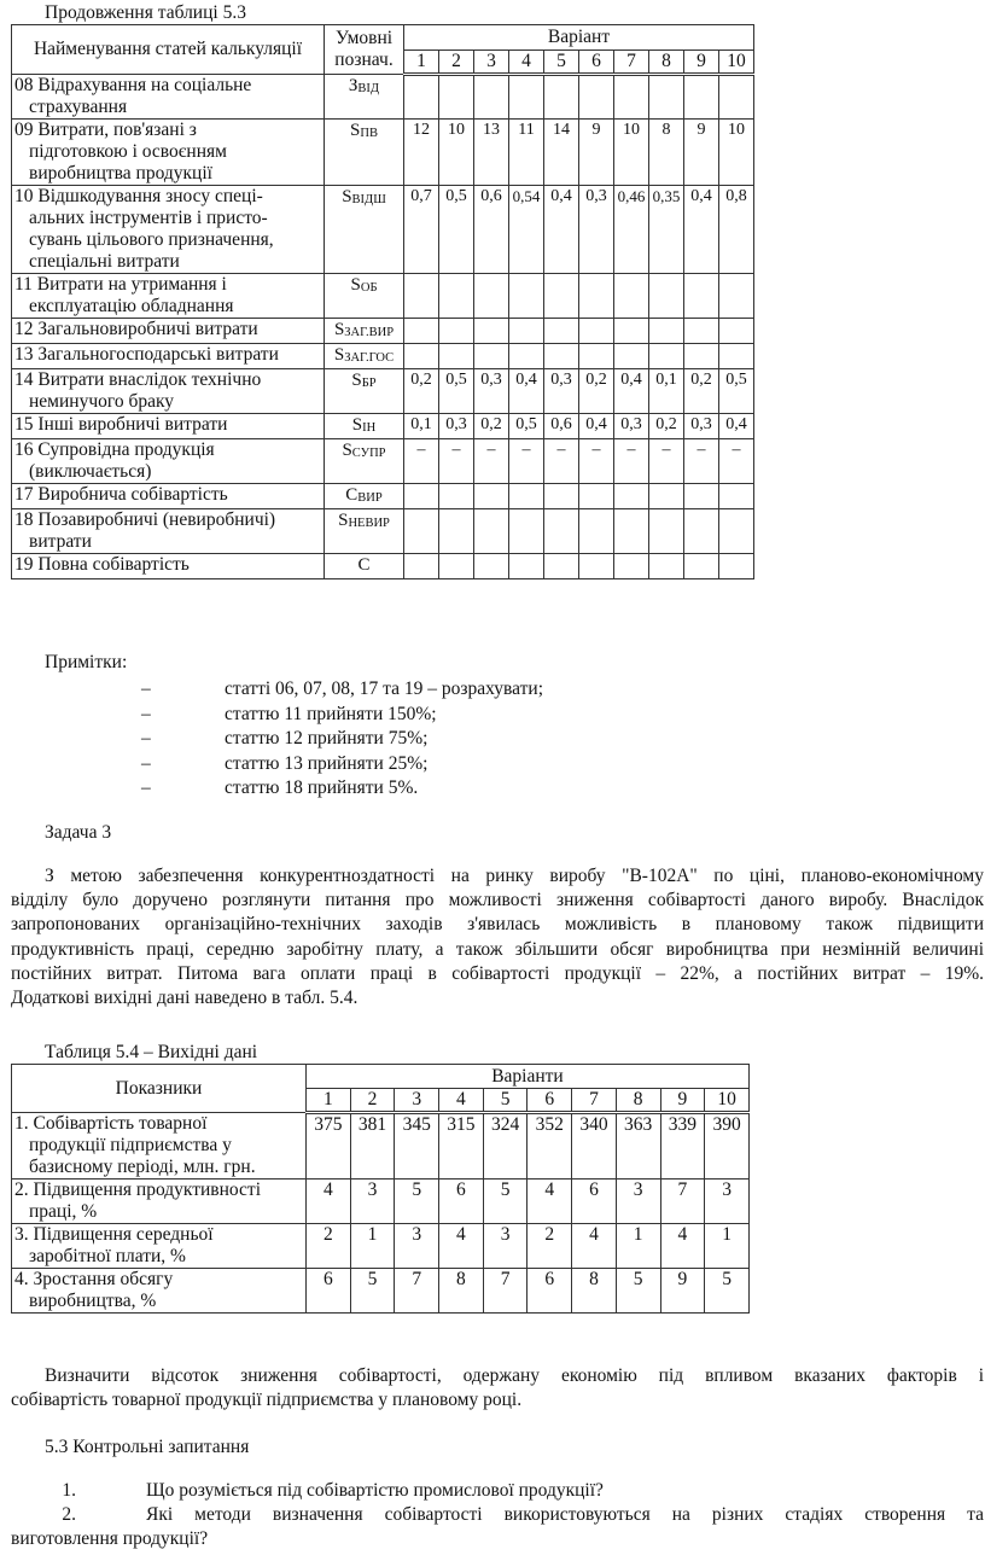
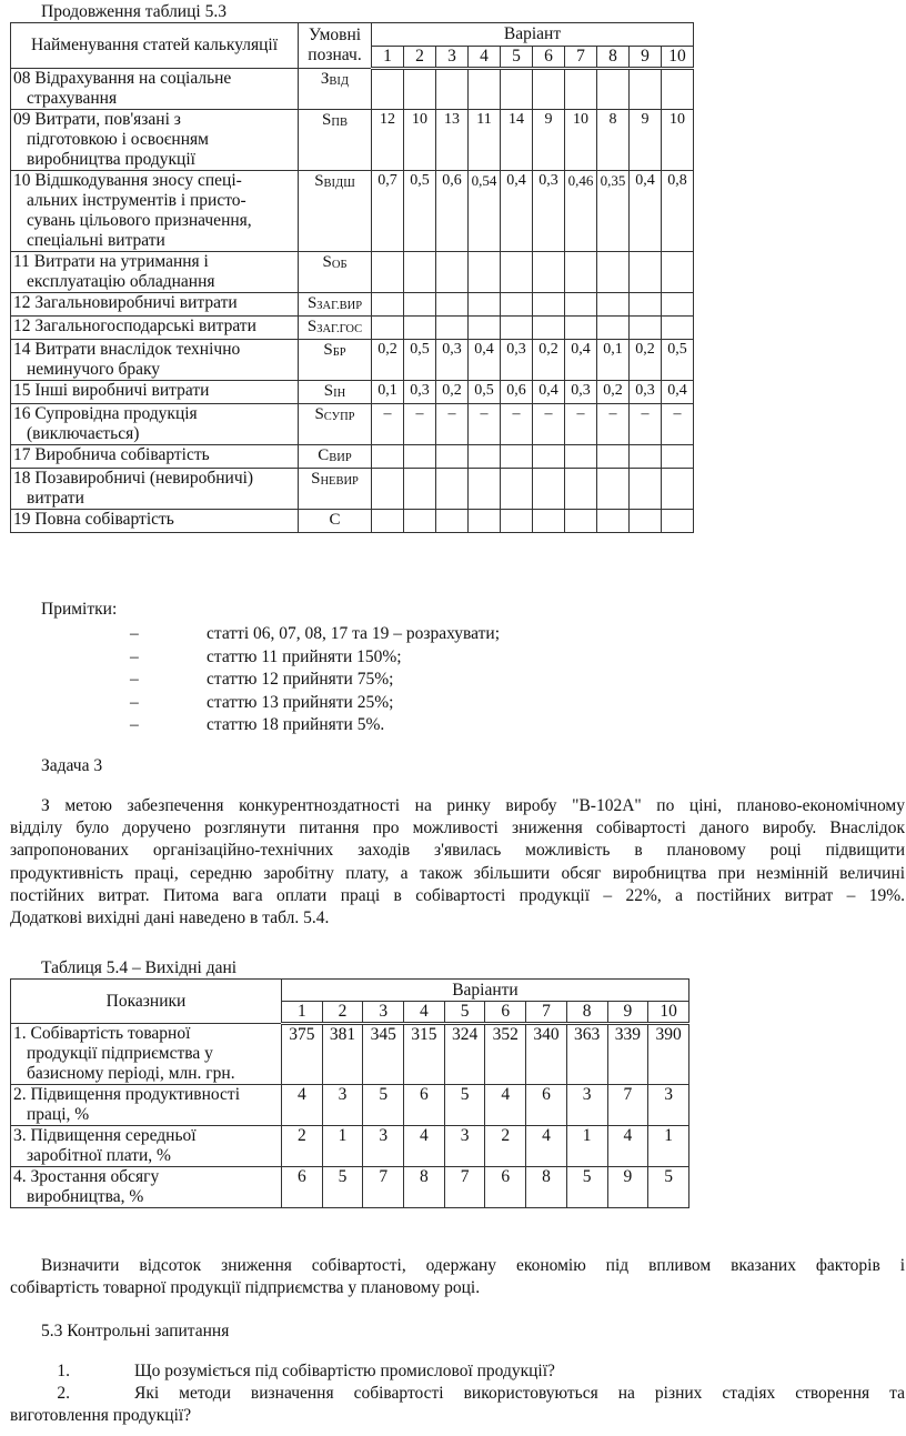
  Продовження таблиці 5.3
  Найменування статей калькуляції	Умовні познач.	Варіант
  1	2	3	4	5	6	7	8	9	10
  08 Відрахування на соціальнестрахування	ЗВІД
  09 Витрати, пов'язані зпідготовкою і освоєннямвиробництва продукції	SПВ	12	10	13	11	14	9	10	8	9	10
  10 Відшкодування зносу спеці-альних інструментів і присто-сувань цільового призначення,спеціальні витрати	SВІДШ	0,7	0,5	0,6	0,54	0,4	0,3	0,46	0,35	0,4	0,8
  11 Витрати на утримання іексплуатацію обладнання	SОБ
  12 Загальновиробничі витрати	SЗАГ.ВИР
- 13 Загальногосподарські витрати	SЗАГ.ГОС
+ 12 Загальногосподарські витрати	SЗАГ.ГОС
  14 Витрати внаслідок технічнонеминучого браку	SБР	0,2	0,5	0,3	0,4	0,3	0,2	0,4	0,1	0,2	0,5
  15 Інші виробничі витрати	SІН	0,1	0,3	0,2	0,5	0,6	0,4	0,3	0,2	0,3	0,4
  16 Супровідна продукція(виключається)	SСУПР	–	–	–	–	–	–	–	–	–	–
  17 Виробнича собівартість	СВИР
  18 Позавиробничі (невиробничі)витрати	SНЕВИР
  19 Повна собівартість	С
  Примітки:
  –
  статті 06, 07, 08, 17 та 19 – розрахувати;
  –
  статтю 11 прийняти 150%;
  –
  статтю 12 прийняти 75%;
  –
  статтю 13 прийняти 25%;
  –
  статтю 18 прийняти 5%.
  Задача 3
  З метою забезпечення конкурентноздатності на ринку виробу "В-102А" по ціні, планово-економічному
  відділу було доручено розглянути питання про можливості зниження собівартості даного виробу. Внаслідок
- запропонованих організаційно-технічних заходів з'явилась можливість в плановому також підвищити
+ запропонованих організаційно-технічних заходів з'явилась можливість в плановому році підвищити
  продуктивність праці, середню заробітну плату, а також збільшити обсяг виробництва при незмінній величині
  постійних витрат. Питома вага оплати праці в собівартості продукції – 22%, а постійних витрат – 19%.
  Додаткові вихідні дані наведено в табл. 5.4.
  Таблиця 5.4 – Вихідні дані
  Показники	Варіанти
  1	2	3	4	5	6	7	8	9	10
  1. Собівартість товарноїпродукції підприємства убазисному періоді, млн. грн.	375	381	345	315	324	352	340	363	339	390
  2. Підвищення продуктивностіпраці, %	4	3	5	6	5	4	6	3	7	3
  3. Підвищення середньоїзаробітної плати, %	2	1	3	4	3	2	4	1	4	1
  4. Зростання обсягувиробництва, %	6	5	7	8	7	6	8	5	9	5
  Визначити відсоток зниження собівартості, одержану економію під впливом вказаних факторів і
  собівартість товарної продукції підприємства у плановому році.
  5.3 Контрольні запитання
  1.
  Що розуміється під собівартістю промислової продукції?
  2.
  Які методи визначення собівартості використовуються на різних стадіях створення та
  виготовлення продукції?
